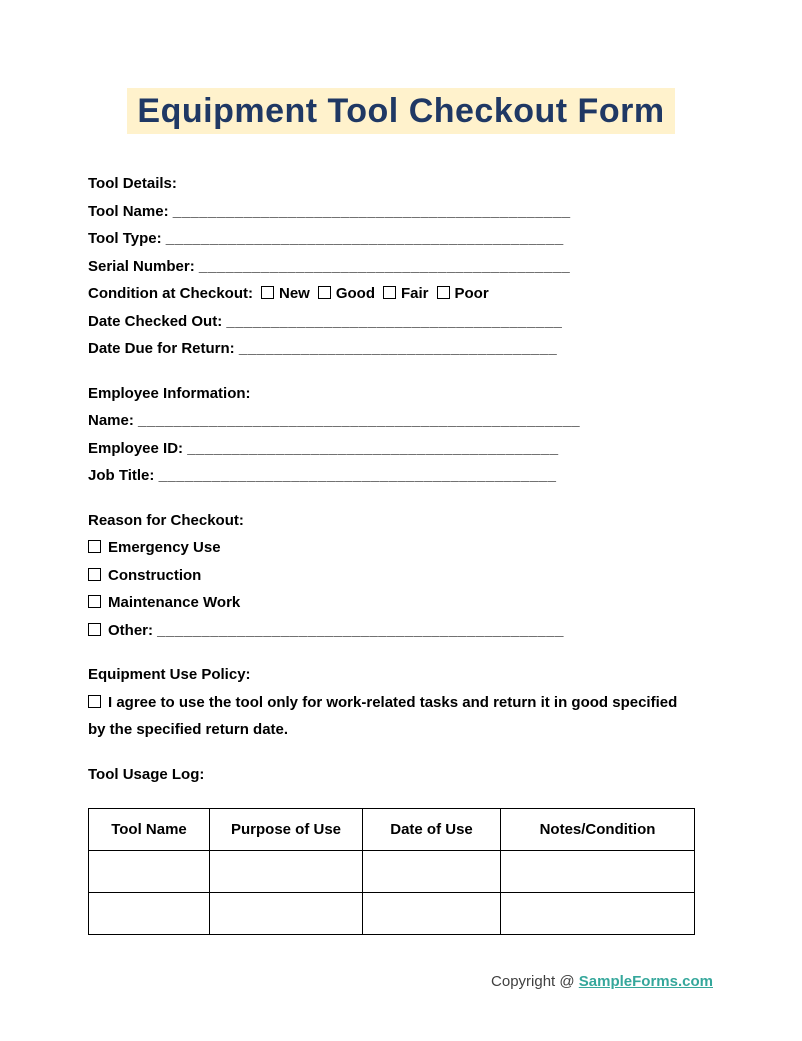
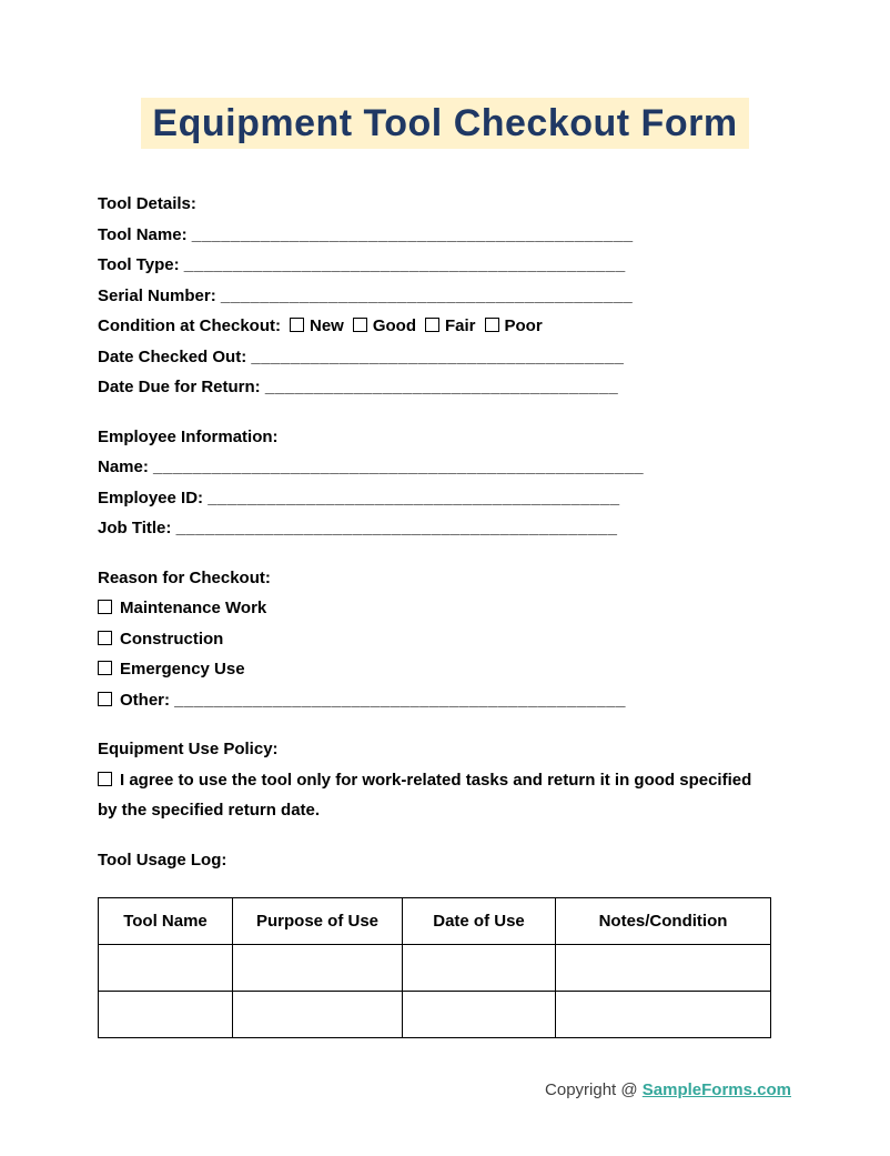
  Equipment Tool Checkout Form
  Tool Details:
  Tool Name: _____________________________________________
  Tool Type: _____________________________________________
  Serial Number: __________________________________________
  Condition at Checkout: New Good Fair Poor
  Date Checked Out: ______________________________________
  Date Due for Return: ____________________________________
  Employee Information:
  Name: __________________________________________________
  Employee ID: __________________________________________
  Job Title: _____________________________________________
  Reason for Checkout:
- Emergency Use
+ Maintenance Work
  Construction
- Maintenance Work
+ Emergency Use
  Other: ______________________________________________
  Equipment Use Policy:
  I agree to use the tool only for work-related tasks and return it in good specified by the specified return date.
  Tool Usage Log:
  Tool Name	Purpose of Use	Date of Use	Notes/Condition
  Copyright @ SampleForms.com
